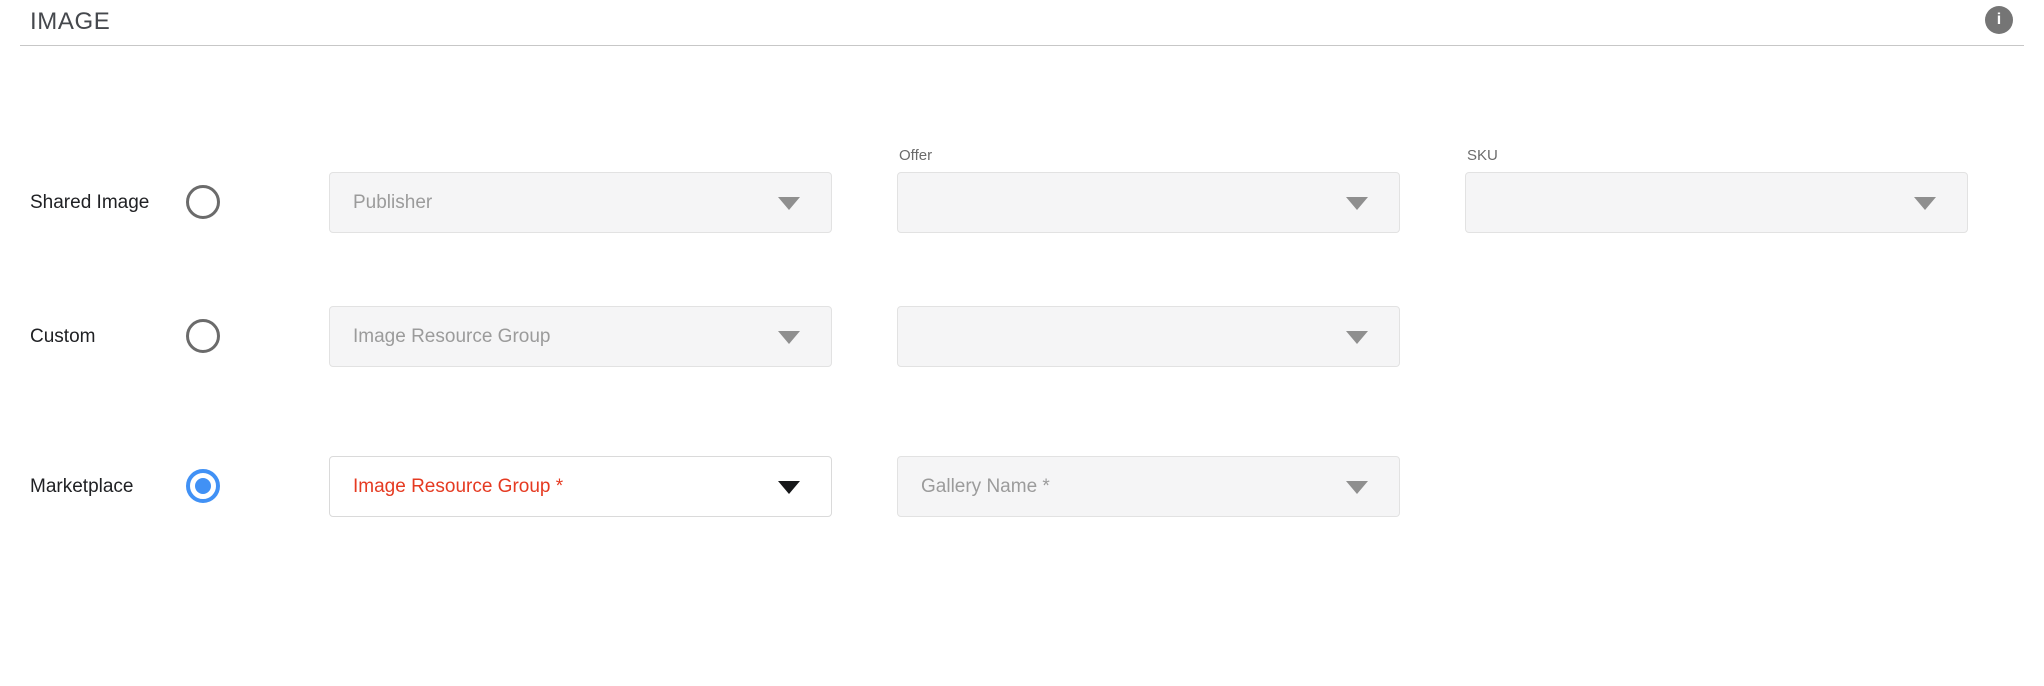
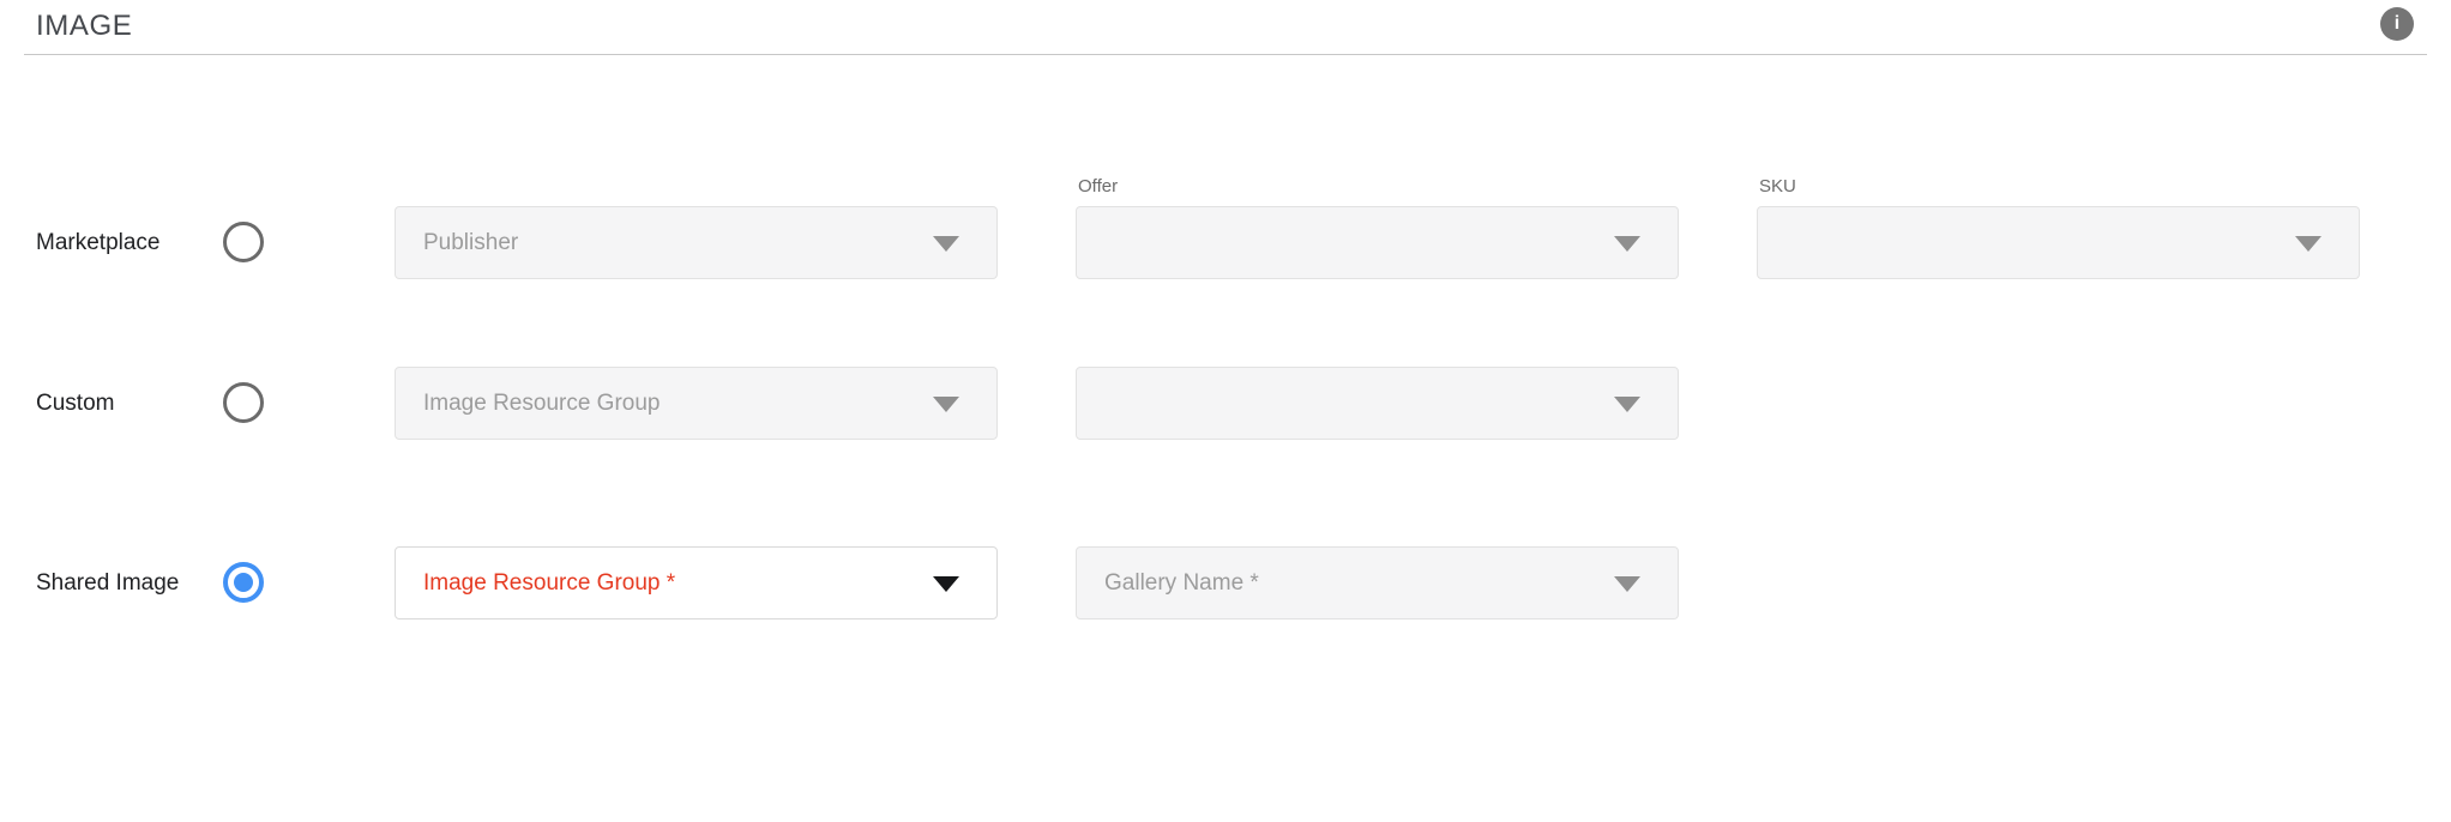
  IMAGE
  i
- Shared Image
+ Marketplace
  Publisher
  Offer
  SKU
  Custom
  Image Resource Group
- Marketplace
+ Shared Image
  Image Resource Group *
  Gallery Name *
